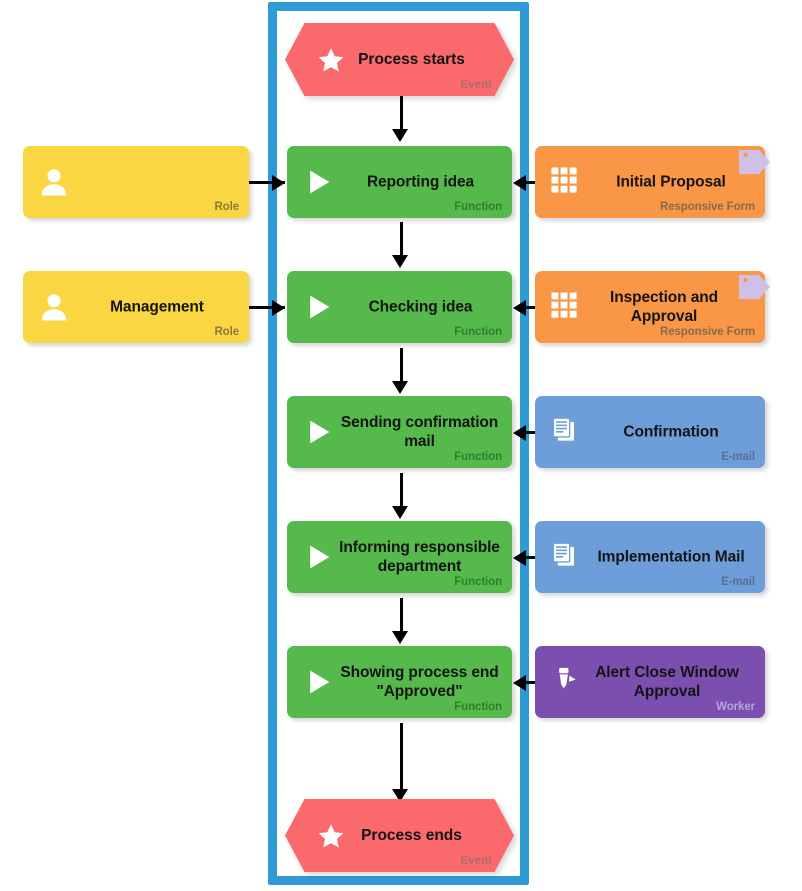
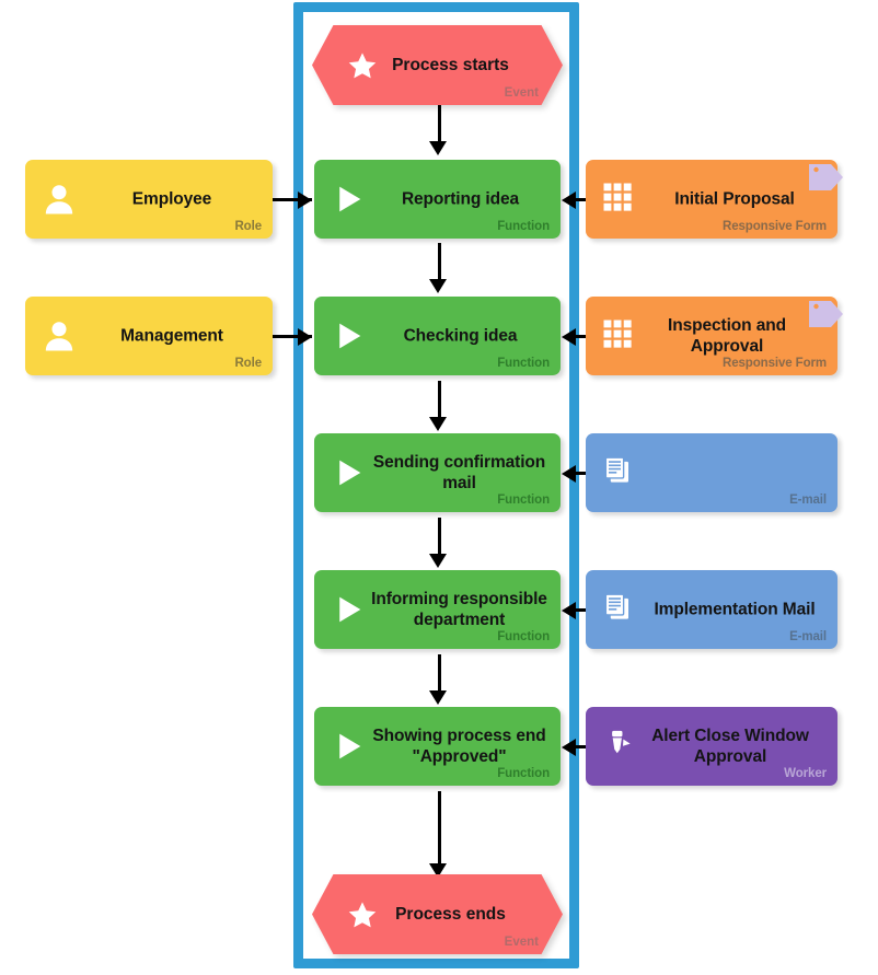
  Process starts
  Event
  Reporting idea
  Function
  Checking idea
  Function
  Sending confirmation mail
  Function
  Informing responsible department
  Function
  Showing process end "Approved"
  Function
  Process ends
  Event
+ Employee
  Role
  Management
  Role
  Initial Proposal
  Responsive Form
  Inspection and Approval
  Responsive Form
- Confirmation
  E-mail
  Implementation Mail
  E-mail
  Alert Close Window Approval
  Worker
